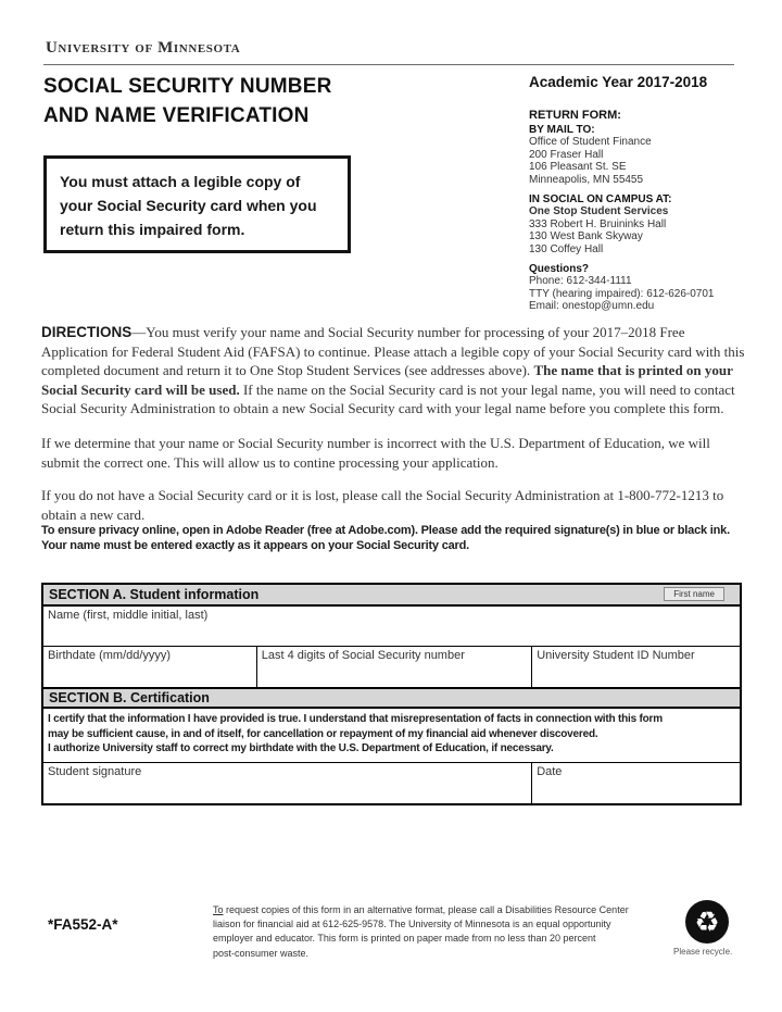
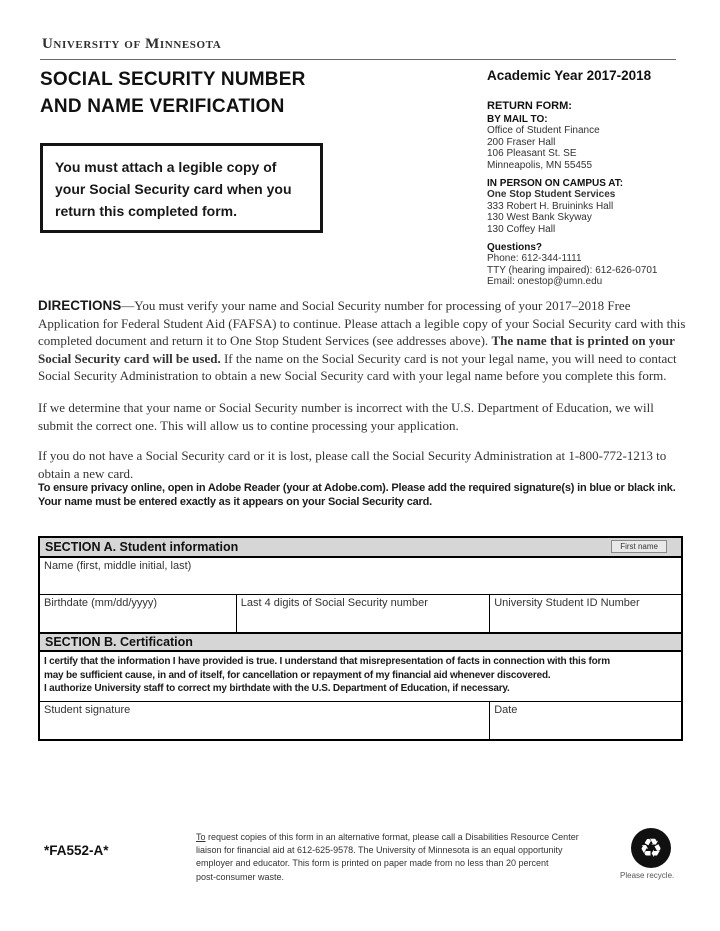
  University of Minnesota
  SOCIAL SECURITY NUMBER
  AND NAME VERIFICATION
  Academic Year 2017-2018
  RETURN FORM:
  BY MAIL TO:
  Office of Student Finance
  200 Fraser Hall
  106 Pleasant St. SE
  Minneapolis, MN 55455
- IN SOCIAL ON CAMPUS AT:
+ IN PERSON ON CAMPUS AT:
  One Stop Student Services
  333 Robert H. Bruininks Hall
  130 West Bank Skyway
  130 Coffey Hall
  Questions?
  Phone: 612-344-1111
  TTY (hearing impaired): 612-626-0701
  Email: onestop@umn.edu
- You must attach a legible copy of your Social Security card when you return this impaired form.
+ You must attach a legible copy of your Social Security card when you return this completed form.
  DIRECTIONS—You must verify your name and Social Security number for processing of your 2017–2018 Free Application for Federal Student Aid (FAFSA) to continue. Please attach a legible copy of your Social Security card with this completed document and return it to One Stop Student Services (see addresses above). The name that is printed on your Social Security card will be used. If the name on the Social Security card is not your legal name, you will need to contact Social Security Administration to obtain a new Social Security card with your legal name before you complete this form.
  If we determine that your name or Social Security number is incorrect with the U.S. Department of Education, we will submit the correct one. This will allow us to contine processing your application.
  If you do not have a Social Security card or it is lost, please call the Social Security Administration at 1-800-772-1213 to obtain a new card.
- To ensure privacy online, open in Adobe Reader (free at Adobe.com). Please add the required signature(s) in blue or black ink.
+ To ensure privacy online, open in Adobe Reader (your at Adobe.com). Please add the required signature(s) in blue or black ink.
  Your name must be entered exactly as it appears on your Social Security card.
  SECTION A. Student information
  First name
  Name (first, middle initial, last)
  Birthdate (mm/dd/yyyy)
  Last 4 digits of Social Security number
  University Student ID Number
  SECTION B. Certification
  I certify that the information I have provided is true. I understand that misrepresentation of facts in connection with this form
  may be sufficient cause, in and of itself, for cancellation or repayment of my financial aid whenever discovered.
  I authorize University staff to correct my birthdate with the U.S. Department of Education, if necessary.
  Student signature
  Date
  *FA552-A*
  To request copies of this form in an alternative format, please call a Disabilities Resource Center
  liaison for financial aid at 612-625-9578. The University of Minnesota is an equal opportunity
  employer and educator. This form is printed on paper made from no less than 20 percent
  post-consumer waste.
  ♻
  Please recycle.
